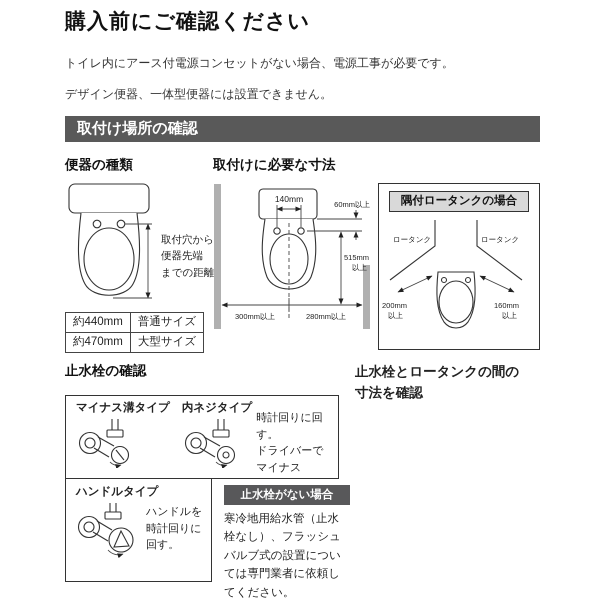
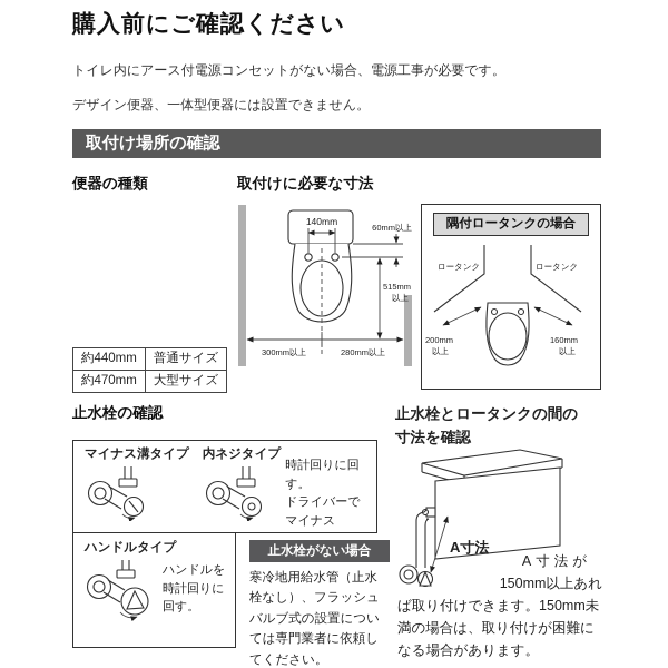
  購入前にご確認ください
  トイレ内にアース付電源コンセットがない場合、電源工事が必要です。
  デザイン便器、一体型便器には設置できません。
  取付け場所の確認
  便器の種類
- 取付穴から
- 便器先端
- までの距離
  約440mm	普通サイズ
  約470mm	大型サイズ
  取付けに必要な寸法
  140mm
  60mm以上
  515mm
  以上
  300mm以上
  280mm以上
  隅付ロータンクの場合
  ロータンク
  ロータンク
  200mm
  以上
  160mm
  以上
  止水栓の確認
  マイナス溝タイプ
  内ネジタイプ
  時計回りに回す。
  ドライバーで
  マイナス
  ハンドルタイプ
  ハンドルを
  時計回りに
  回す。
  止水栓がない場合
  寒冷地用給水管（止水栓なし）、フラッシュバルブ式の設置については専門業者に依頼してください。
  止水栓とロータンクの間の
  寸法を確認
+ A寸法
+ A寸法が
+ 150mm以上あれ
+ ば取り付けできます。150mm未
+ 満の場合は、取り付けが困難に
+ なる場合があります。
